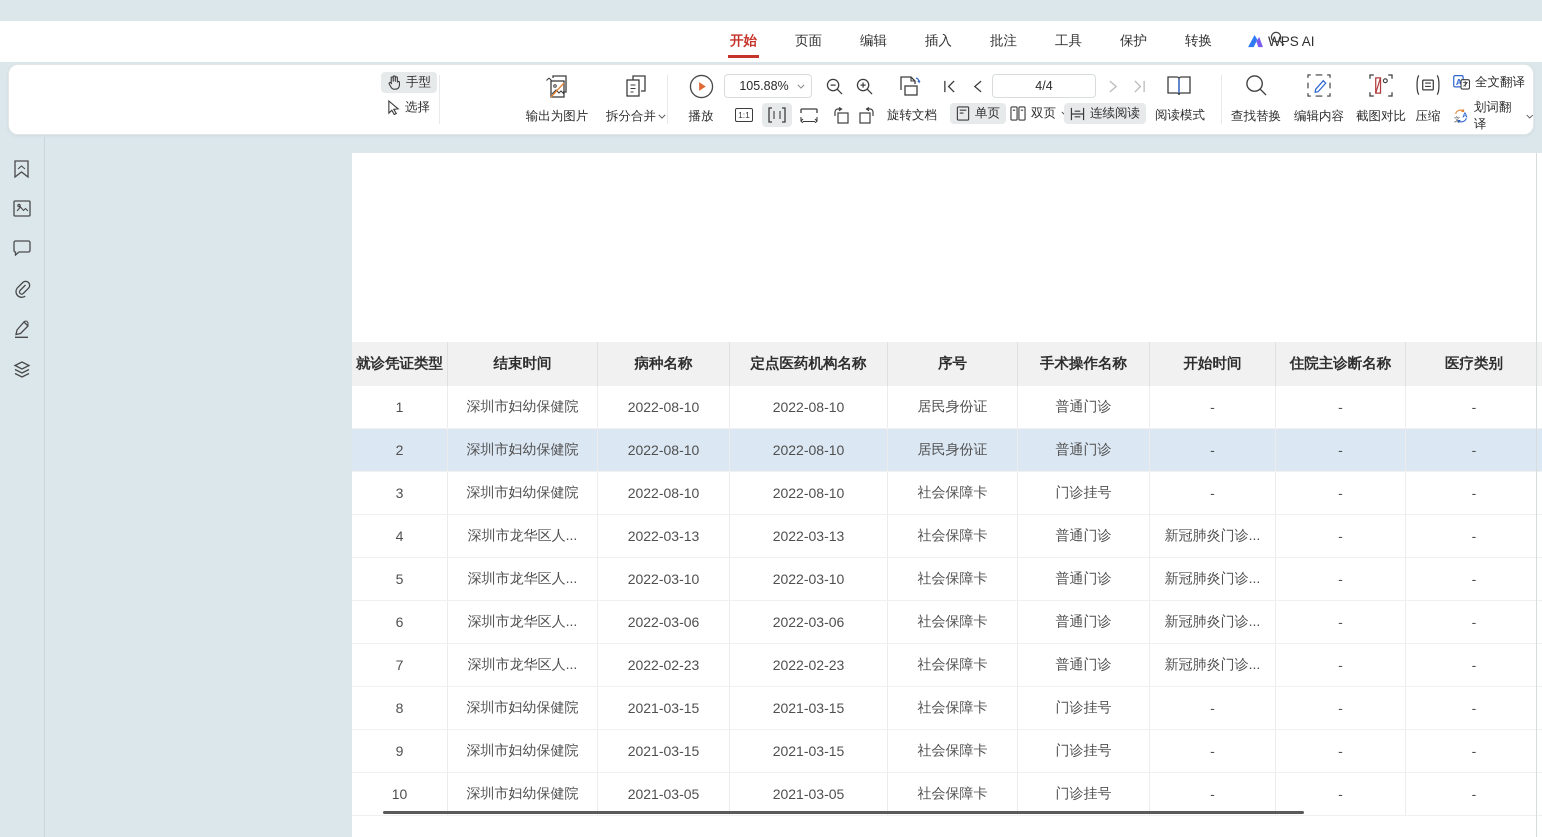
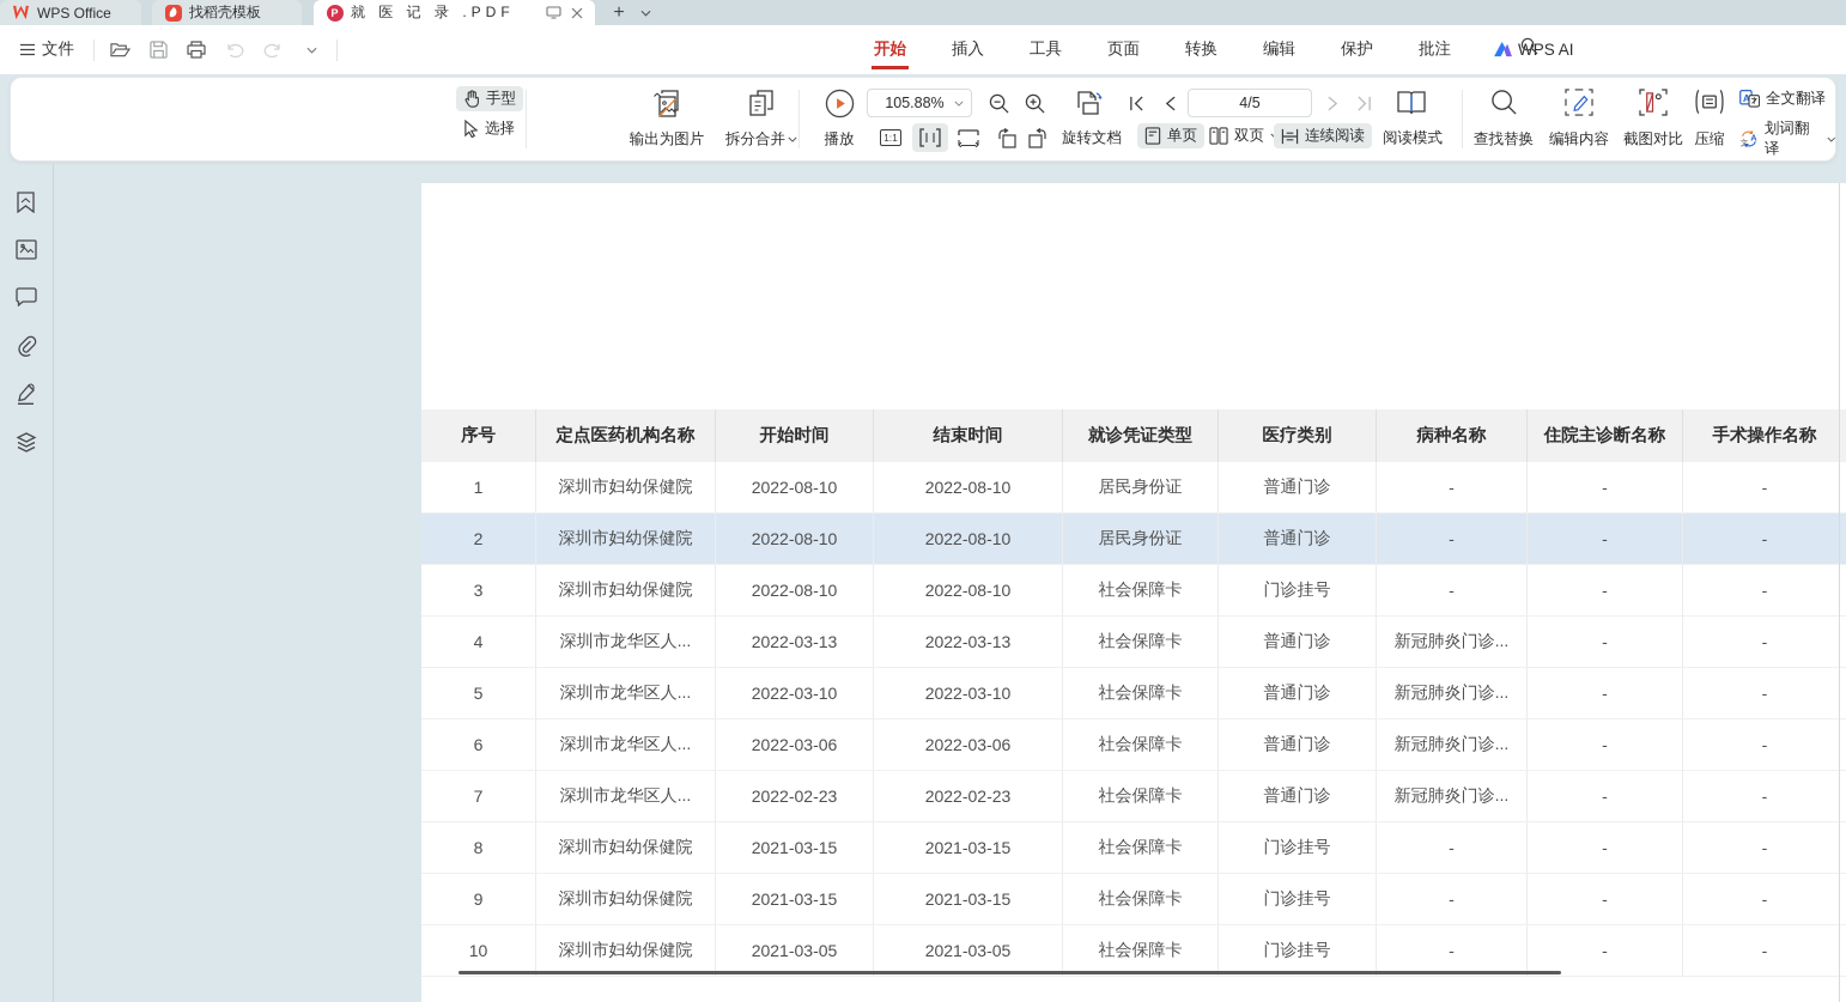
+ WPS Office
+ 找稻壳模板
+ P
+ 就 医 记 录 .PDF
+ +
+ 文件
  开始
- 页面
+ 插入
- 编辑
+ 工具
- 插入
+ 页面
- 批注
+ 转换
- 工具
+ 编辑
  保护
- 转换
+ 批注
  PS AI
  手型
  选择
  输出为图片
  拆分合并
  播放
  105.88%
- 4/4
+ 4/5
  1:1
  旋转文档
  单页
  双页
  连续阅读
  阅读模式
  查找替换
  编辑内容
  截图对比
  压缩
  A
  全文翻译
  A
  划词翻译
- 就诊凭证类型
+ 序号
- 结束时间
+ 定点医药机构名称
- 病种名称
+ 开始时间
- 定点医药机构名称
+ 结束时间
- 序号
+ 就诊凭证类型
- 手术操作名称
+ 医疗类别
- 开始时间
+ 病种名称
  住院主诊断名称
- 医疗类别
+ 手术操作名称
  1
  深圳市妇幼保健院
  2022-08-10
  2022-08-10
  居民身份证
  普通门诊
  -
  -
  -
  2
  深圳市妇幼保健院
  2022-08-10
  2022-08-10
  居民身份证
  普通门诊
  -
  -
  -
  3
  深圳市妇幼保健院
  2022-08-10
  2022-08-10
  社会保障卡
  门诊挂号
  -
  -
  -
  4
  深圳市龙华区人...
  2022-03-13
  2022-03-13
  社会保障卡
  普通门诊
  新冠肺炎门诊...
  -
  -
  5
  深圳市龙华区人...
  2022-03-10
  2022-03-10
  社会保障卡
  普通门诊
  新冠肺炎门诊...
  -
  -
  6
  深圳市龙华区人...
  2022-03-06
  2022-03-06
  社会保障卡
  普通门诊
  新冠肺炎门诊...
  -
  -
  7
  深圳市龙华区人...
  2022-02-23
  2022-02-23
  社会保障卡
  普通门诊
  新冠肺炎门诊...
  -
  -
  8
  深圳市妇幼保健院
  2021-03-15
  2021-03-15
  社会保障卡
  门诊挂号
  -
  -
  -
  9
  深圳市妇幼保健院
  2021-03-15
  2021-03-15
  社会保障卡
  门诊挂号
  -
  -
  -
  10
  深圳市妇幼保健院
  2021-03-05
  2021-03-05
  社会保障卡
  门诊挂号
  -
  -
  -
